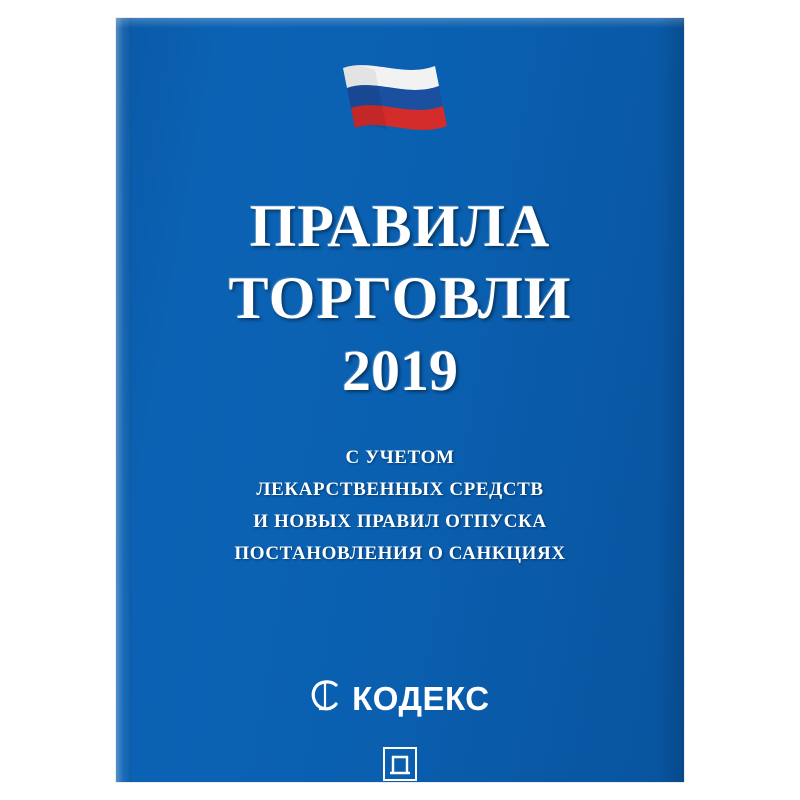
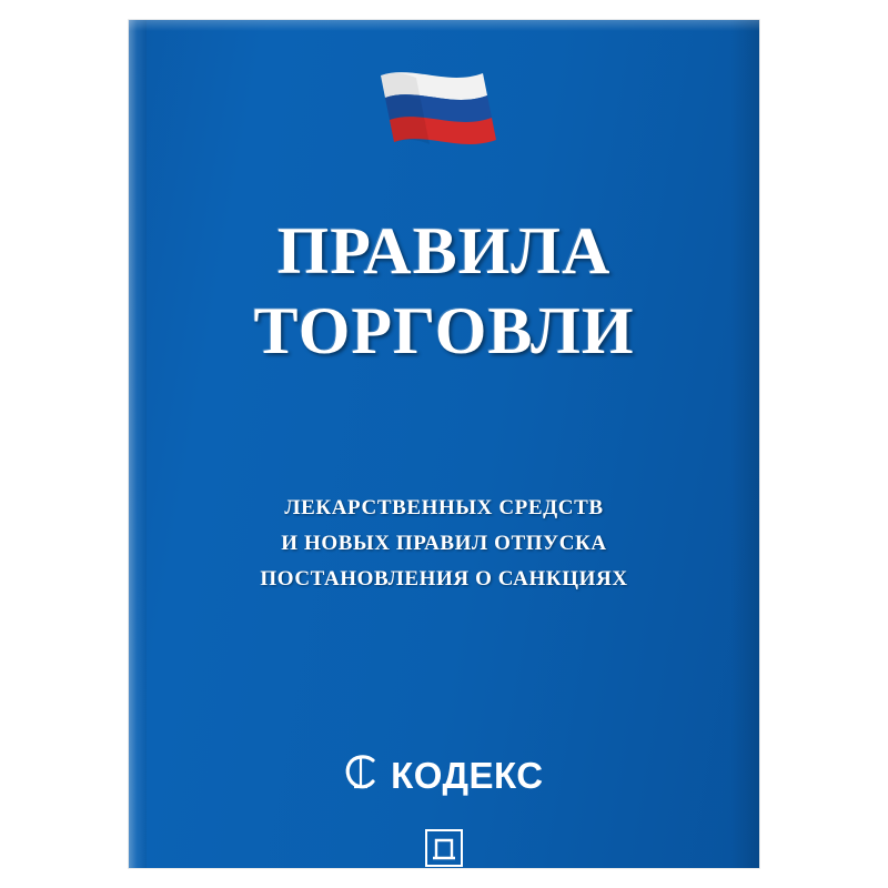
  ПРАВИЛА
  ТОРГОВЛИ
- 2019
- С УЧЕТОМ
  ЛЕКАРСТВЕННЫХ СРЕДСТВ
  И НОВЫХ ПРАВИЛ ОТПУСКА
  ПОСТАНОВЛЕНИЯ О САНКЦИЯХ
  КОДЕКС
